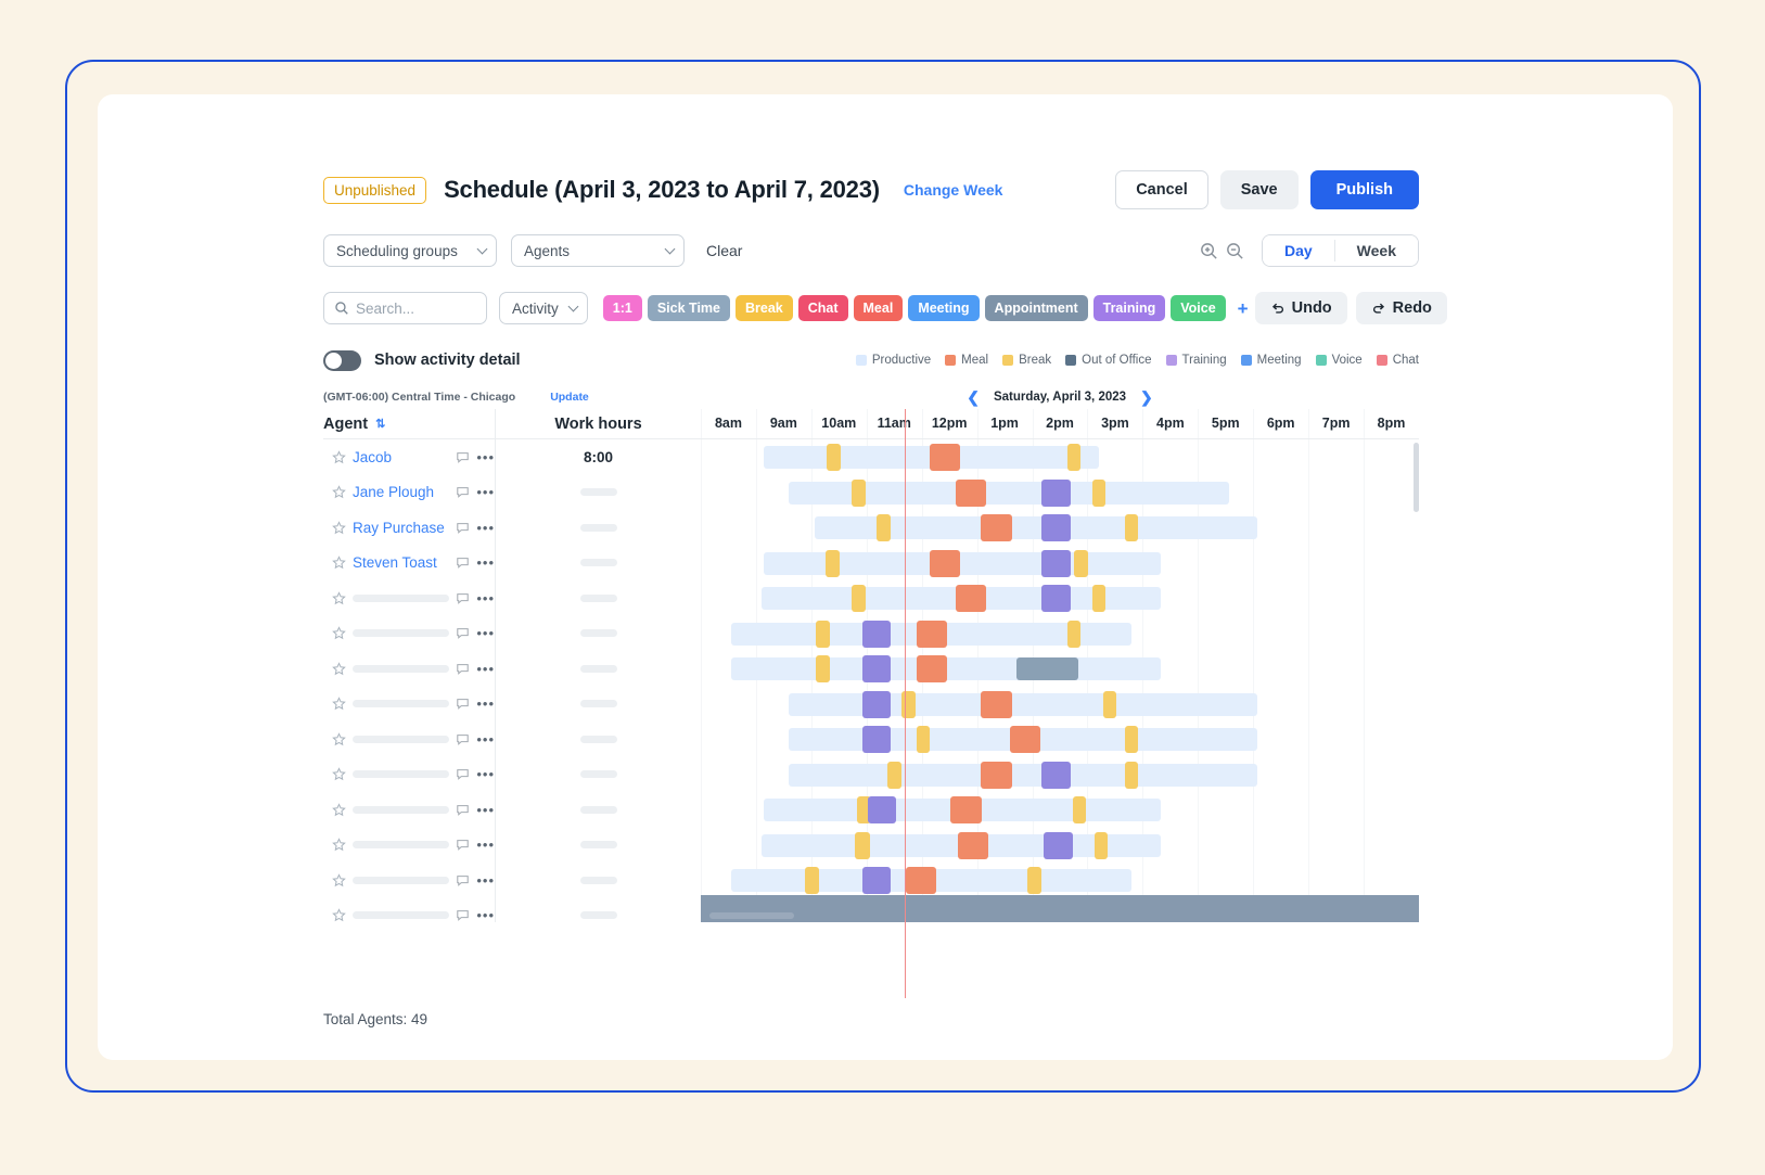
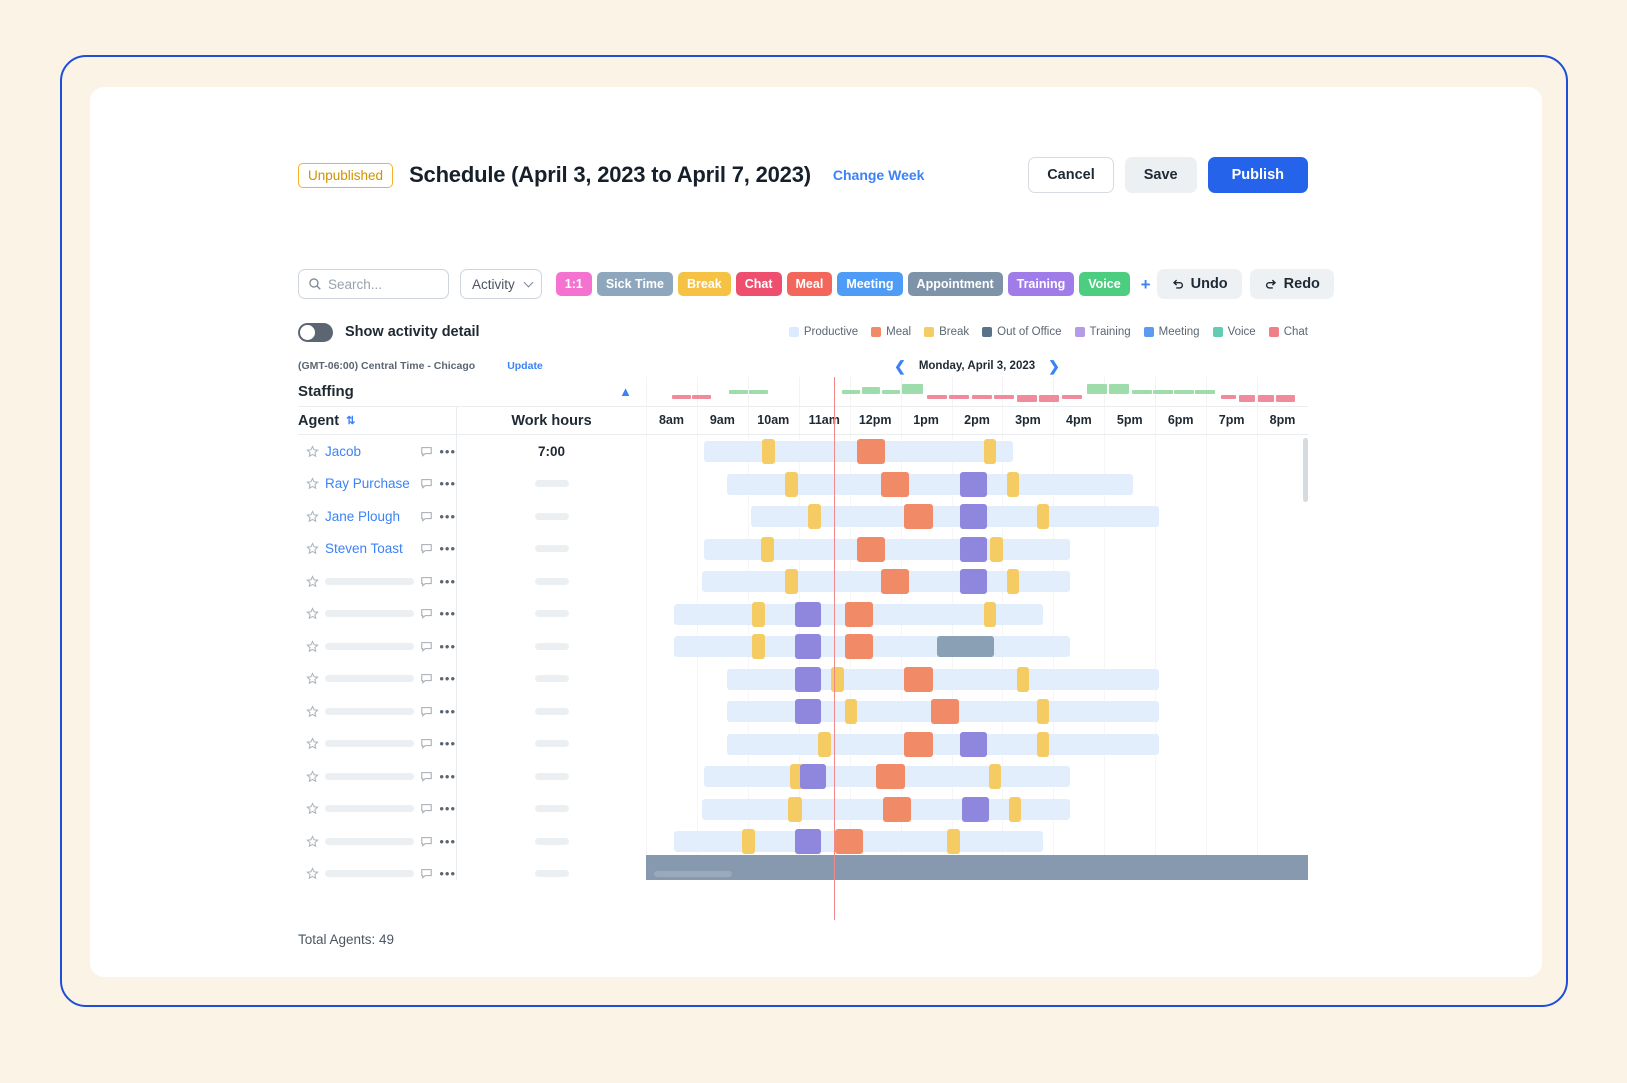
  Unpublished
  Schedule (April 3, 2023 to April 7, 2023)
  Change Week
  Cancel
  Save
  Publish
- Scheduling groups
- Agents
- Clear
- Day
- Week
  Search...
  Activity
  1:1
  Sick Time
  Break
  Chat
  Meal
  Meeting
  Appointment
  Training
  Voice
  +
  Undo
  Redo
  Show activity detail
  Productive
  Meal
  Break
  Out of Office
  Training
  Meeting
  Voice
  Chat
  (GMT-06:00) Central Time - Chicago
  Update
  ❮
- Saturday, April 3, 2023
+ Monday, April 3, 2023
  ❯
+ Staffing
+ ▲
  Agent
  ⇅
  Work hours
  8am
  9am
  10am
  11a
  12pm
  1pm
  2pm
  3pm
  4pm
  5pm
  6pm
  7pm
  8pm
  Jacob
  •••
- 8:00
+ 7:00
- Jane Plough
+ Ray Purchase
  •••
- Ray Purchase
+ Jane Plough
  •••
  Steven Toast
  •••
  •••
  •••
  •••
  •••
  •••
  •••
  •••
  •••
  •••
  •••
  Total Agents: 49
